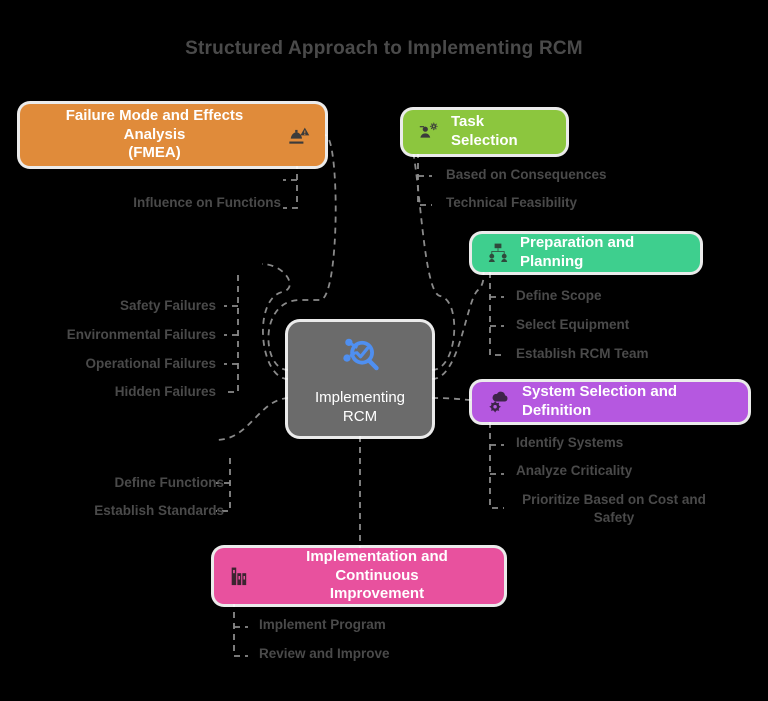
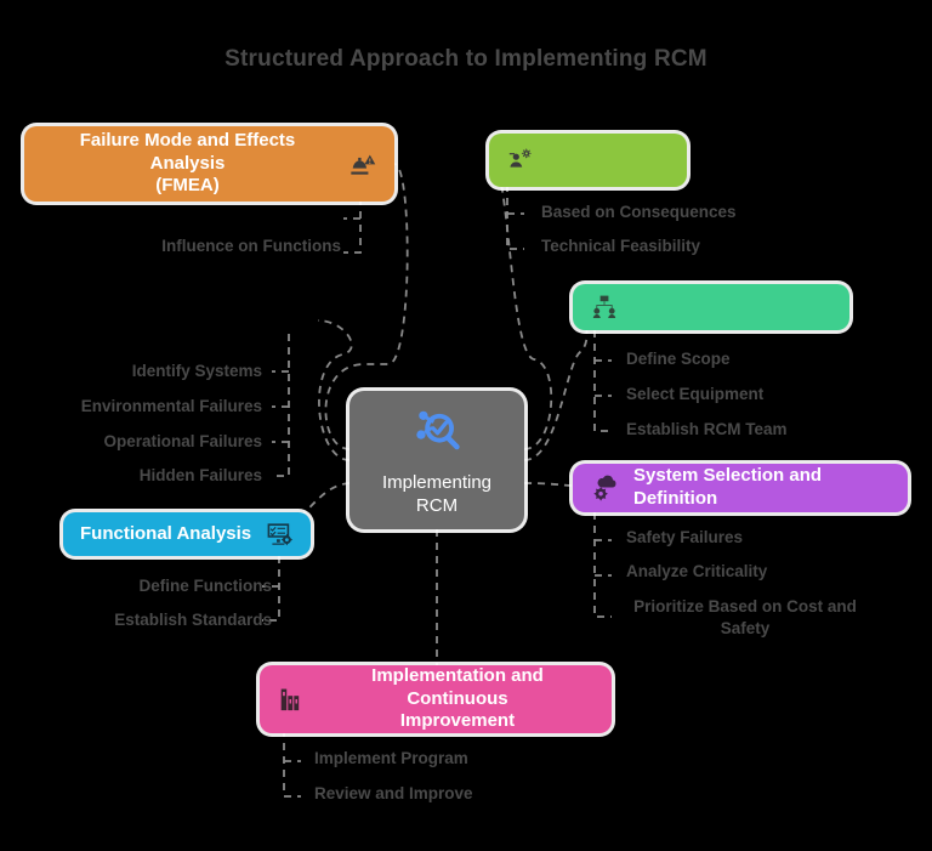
  Structured Approach to Implementing RCM
  Implementing
  RCM
  Failure Mode and Effects Analysis
  (FMEA)
  Influence on Functions
- Task Selection
  Based on Consequences
  Technical Feasibility
- Safety Failures
+ Identify Systems
  Environmental Failures
  Operational Failures
  Hidden Failures
- Preparation and Planning
  Define Scope
  Select Equipment
  Establish RCM Team
+ Functional Analysis
  Define Functions
  Establish Standards
  System Selection and Definition
- Identify Systems
+ Safety Failures
  Analyze Criticality
  Prioritize Based on Cost and Safety
  Implementation and Continuous
  Improvement
  Implement Program
  Review and Improve
